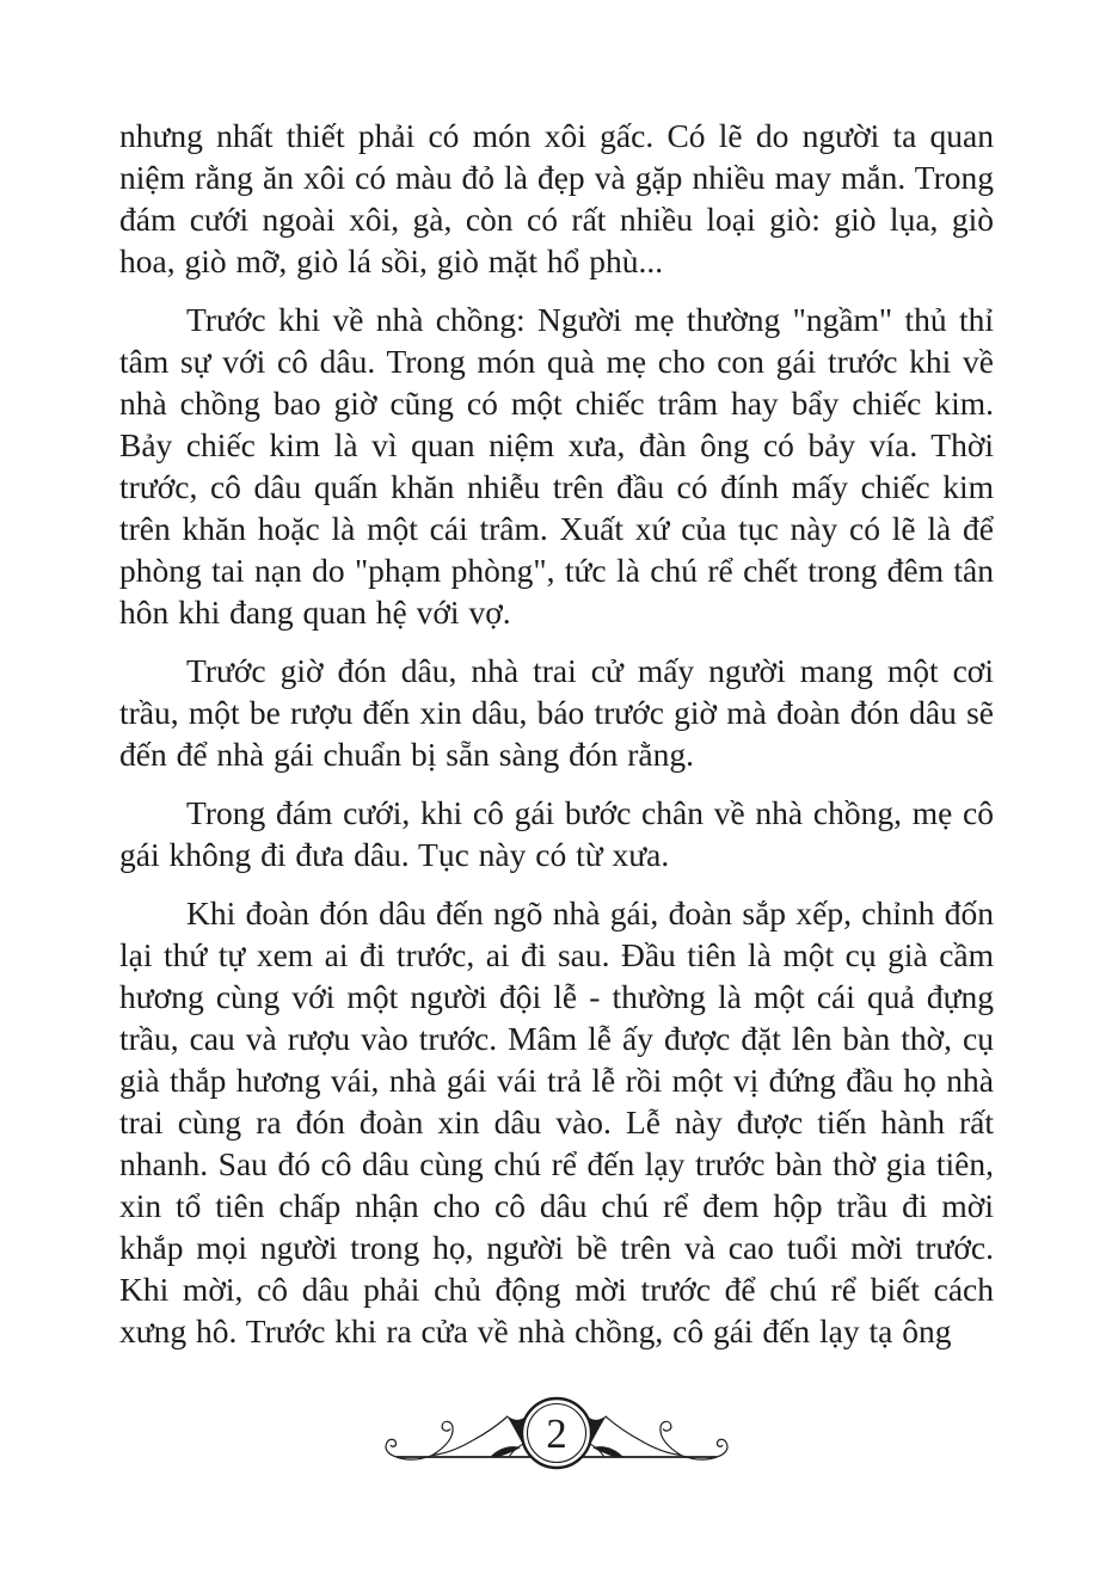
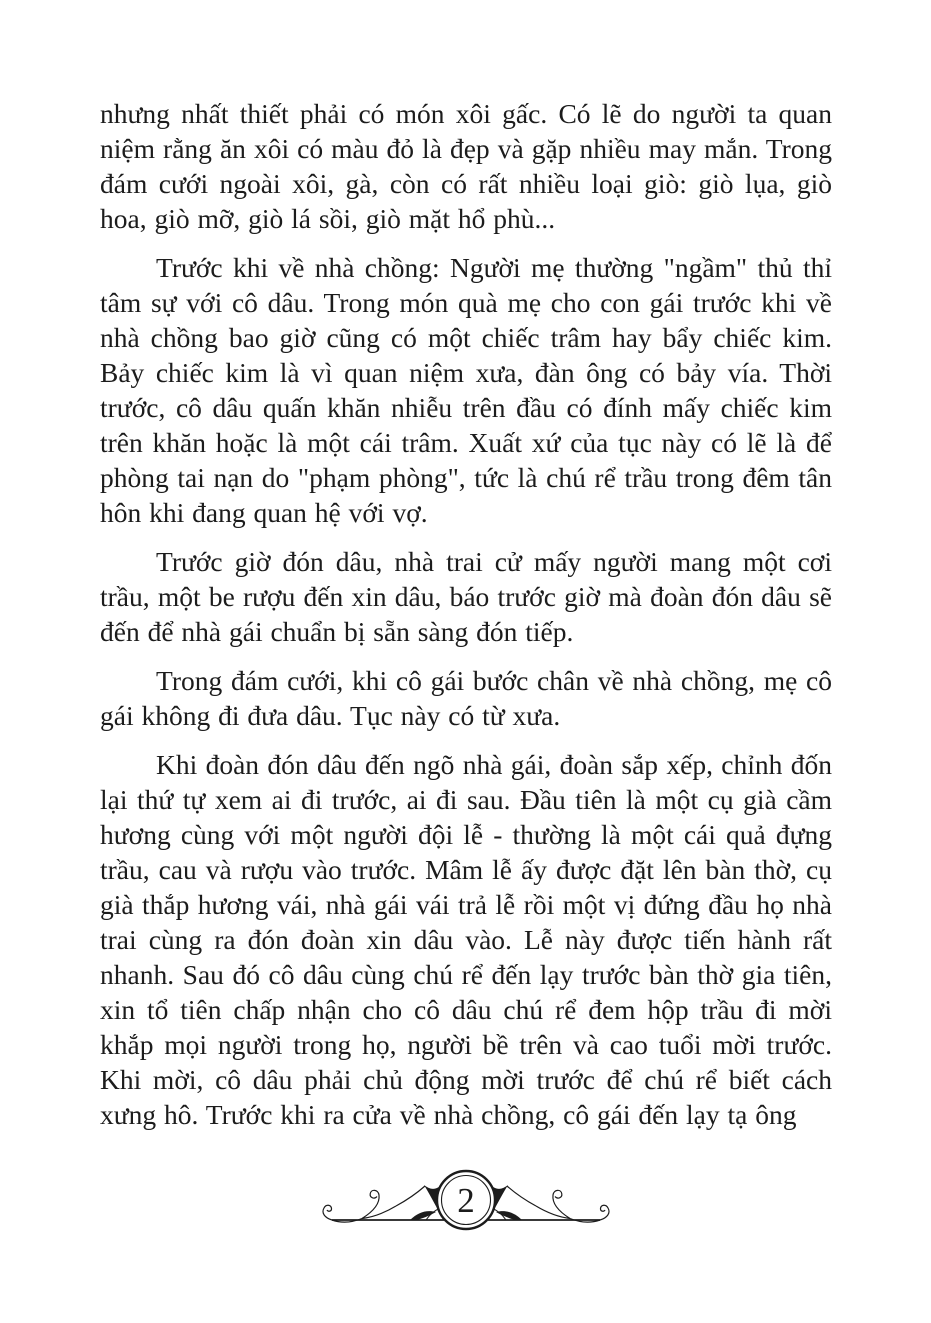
  nhưng nhất thiết phải có món xôi gấc. Có lẽ do người ta quan niệm rằng ăn xôi có màu đỏ là đẹp và gặp nhiều may mắn. Trong đám cưới ngoài xôi, gà, còn có rất nhiều loại giò: giò lụa, giò hoa, giò mỡ, giò lá sồi, giò mặt hổ phù...
- Trước khi về nhà chồng: Người mẹ thường "ngầm" thủ thỉ tâm sự với cô dâu. Trong món quà mẹ cho con gái trước khi về nhà chồng bao giờ cũng có một chiếc trâm hay bẩy chiếc kim. Bảy chiếc kim là vì quan niệm xưa, đàn ông có bảy vía. Thời trước, cô dâu quấn khăn nhiễu trên đầu có đính mấy chiếc kim trên khăn hoặc là một cái trâm. Xuất xứ của tục này có lẽ là để phòng tai nạn do "phạm phòng", tức là chú rể chết trong đêm tân hôn khi đang quan hệ với vợ.
+ Trước khi về nhà chồng: Người mẹ thường "ngầm" thủ thỉ tâm sự với cô dâu. Trong món quà mẹ cho con gái trước khi về nhà chồng bao giờ cũng có một chiếc trâm hay bẩy chiếc kim. Bảy chiếc kim là vì quan niệm xưa, đàn ông có bảy vía. Thời trước, cô dâu quấn khăn nhiễu trên đầu có đính mấy chiếc kim trên khăn hoặc là một cái trâm. Xuất xứ của tục này có lẽ là để phòng tai nạn do "phạm phòng", tức là chú rể trầu trong đêm tân hôn khi đang quan hệ với vợ.
- Trước giờ đón dâu, nhà trai cử mấy người mang một cơi trầu, một be rượu đến xin dâu, báo trước giờ mà đoàn đón dâu sẽ đến để nhà gái chuẩn bị sẵn sàng đón rằng.
+ Trước giờ đón dâu, nhà trai cử mấy người mang một cơi trầu, một be rượu đến xin dâu, báo trước giờ mà đoàn đón dâu sẽ đến để nhà gái chuẩn bị sẵn sàng đón tiếp.
  Trong đám cưới, khi cô gái bước chân về nhà chồng, mẹ cô gái không đi đưa dâu. Tục này có từ xưa.
  Khi đoàn đón dâu đến ngõ nhà gái, đoàn sắp xếp, chỉnh đốn lại thứ tự xem ai đi trước, ai đi sau. Đầu tiên là một cụ già cầm hương cùng với một người đội lễ - thường là một cái quả đựng trầu, cau và rượu vào trước. Mâm lễ ấy được đặt lên bàn thờ, cụ già thắp hương vái, nhà gái vái trả lễ rồi một vị đứng đầu họ nhà trai cùng ra đón đoàn xin dâu vào. Lễ này được tiến hành rất nhanh. Sau đó cô dâu cùng chú rể đến lạy trước bàn thờ gia tiên, xin tổ tiên chấp nhận cho cô dâu chú rể đem hộp trầu đi mời khắp mọi người trong họ, người bề trên và cao tuổi mời trước. Khi mời, cô dâu phải chủ động mời trước để chú rể biết cách xưng hô. Trước khi ra cửa về nhà chồng, cô gái đến lạy tạ ông
  2
